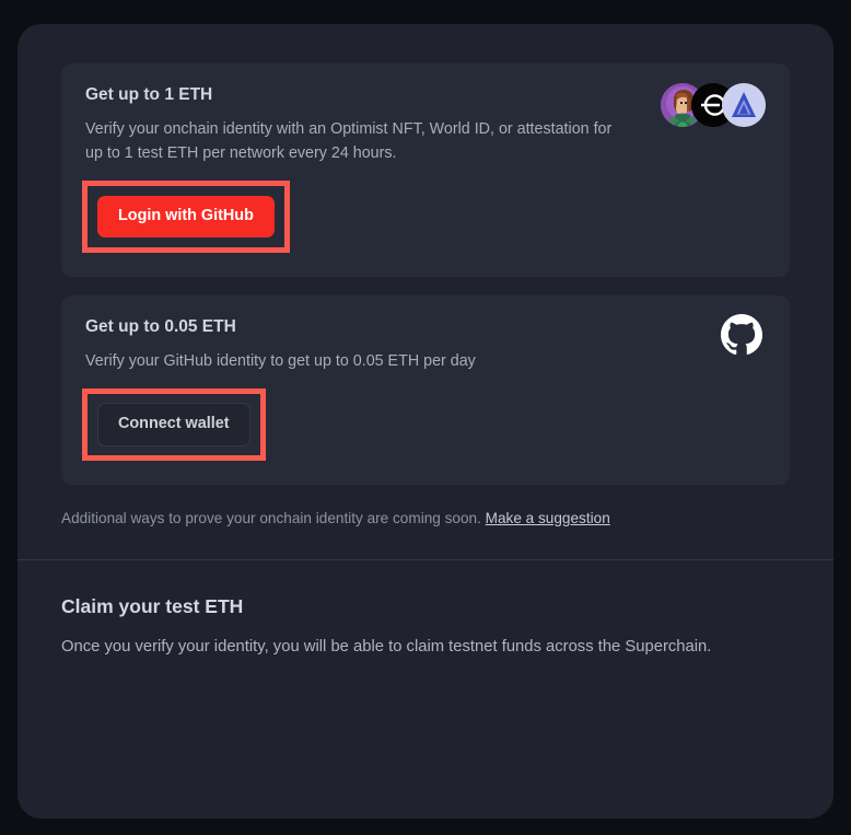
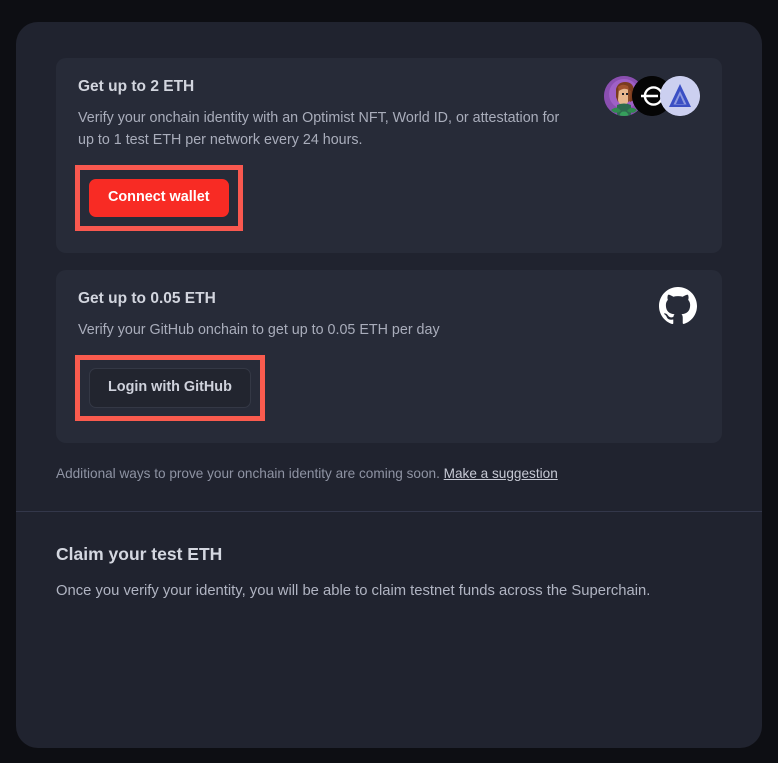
- Get up to 1 ETH
+ Get up to 2 ETH
  Verify your onchain identity with an Optimist NFT, World ID, or attestation for up to 1 test ETH per network every 24 hours.
- Login with GitHub
+ Connect wallet
  Get up to 0.05 ETH
- Verify your GitHub identity to get up to 0.05 ETH per day
+ Verify your GitHub onchain to get up to 0.05 ETH per day
- Connect wallet
+ Login with GitHub
  Additional ways to prove your onchain identity are coming soon. Make a suggestion
  Claim your test ETH
  Once you verify your identity, you will be able to claim testnet funds across the Superchain.
